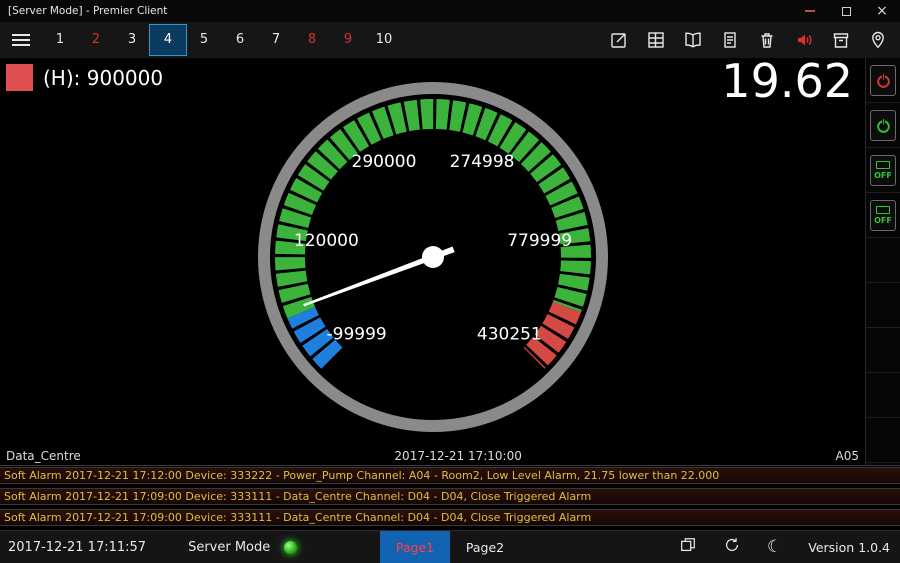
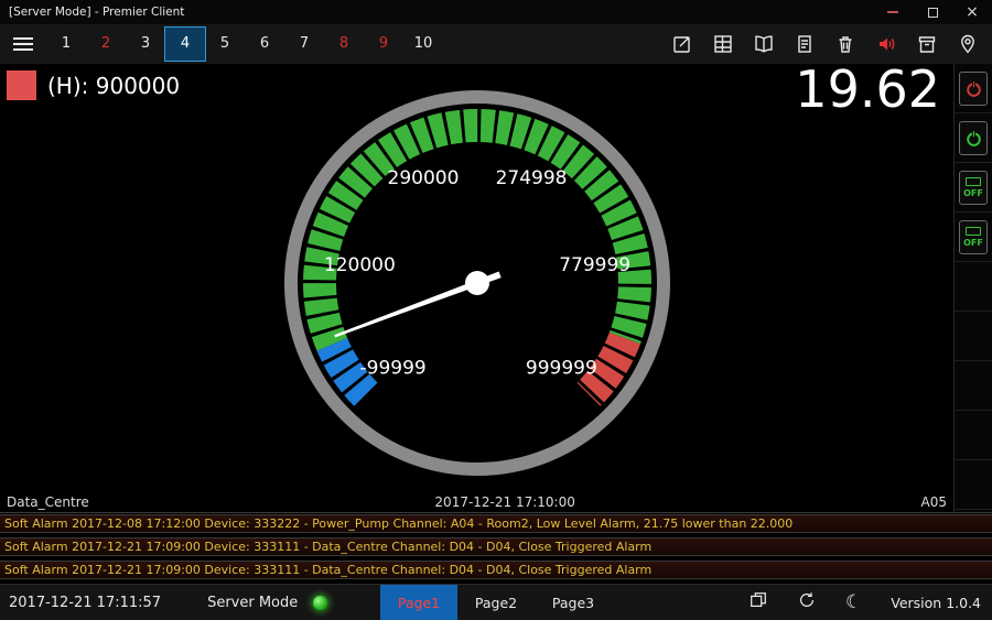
  [Server Mode] - Premier Client
  ×
  1
  2
  3
  4
  5
  6
  7
  8
  9
  10
  (H): 900000
  19.62
  -99999
  120000
  290000
  274998
  779999
- 430251
+ 999999
  Data_Centre
  2017-12-21 17:10:00
  A05
  OFF
  OFF
- Soft Alarm 2017-12-21 17:12:00 Device: 333222 - Power_Pump Channel: A04 - Room2, Low Level Alarm, 21.75 lower than 22.000
+ Soft Alarm 2017-12-08 17:12:00 Device: 333222 - Power_Pump Channel: A04 - Room2, Low Level Alarm, 21.75 lower than 22.000
  Soft Alarm 2017-12-21 17:09:00 Device: 333111 - Data_Centre Channel: D04 - D04, Close Triggered Alarm
  Soft Alarm 2017-12-21 17:09:00 Device: 333111 - Data_Centre Channel: D04 - D04, Close Triggered Alarm
  2017-12-21 17:11:57
  Server Mode
  Page1
  Page2
+ Page3
  ☾
  Version 1.0.4
